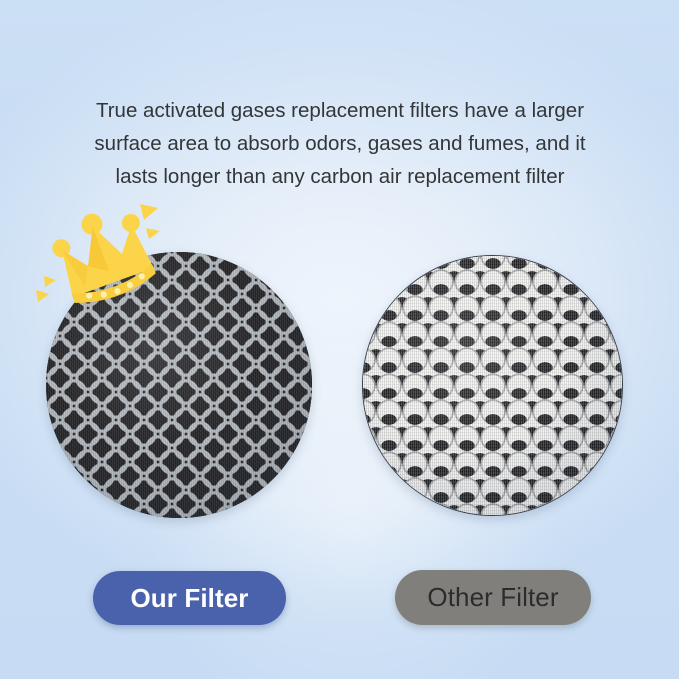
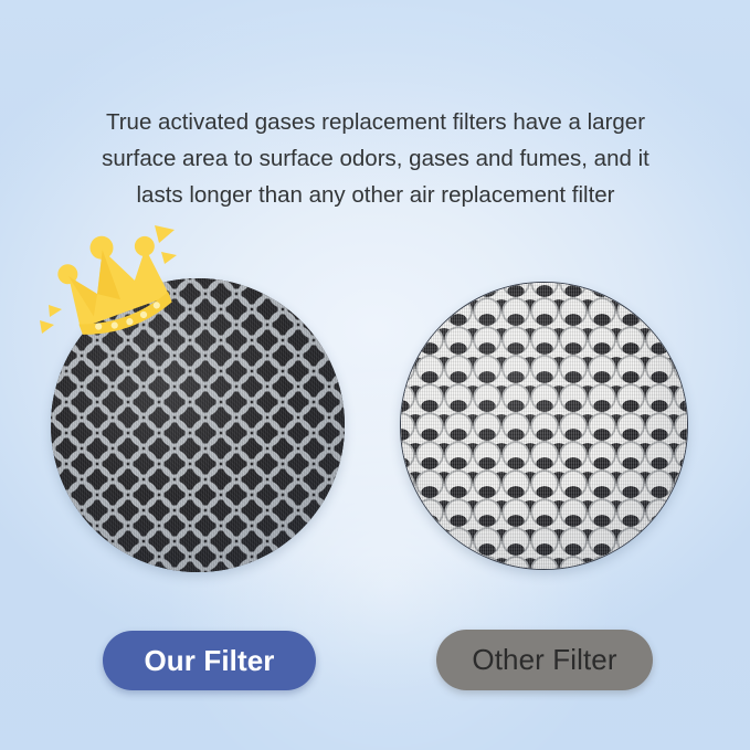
  True activated gases replacement filters have a larger
- surface area to absorb odors, gases and fumes, and it
+ surface area to surface odors, gases and fumes, and it
- lasts longer than any carbon air replacement filter
+ lasts longer than any other air replacement filter
  Our Filter
  Other Filter
